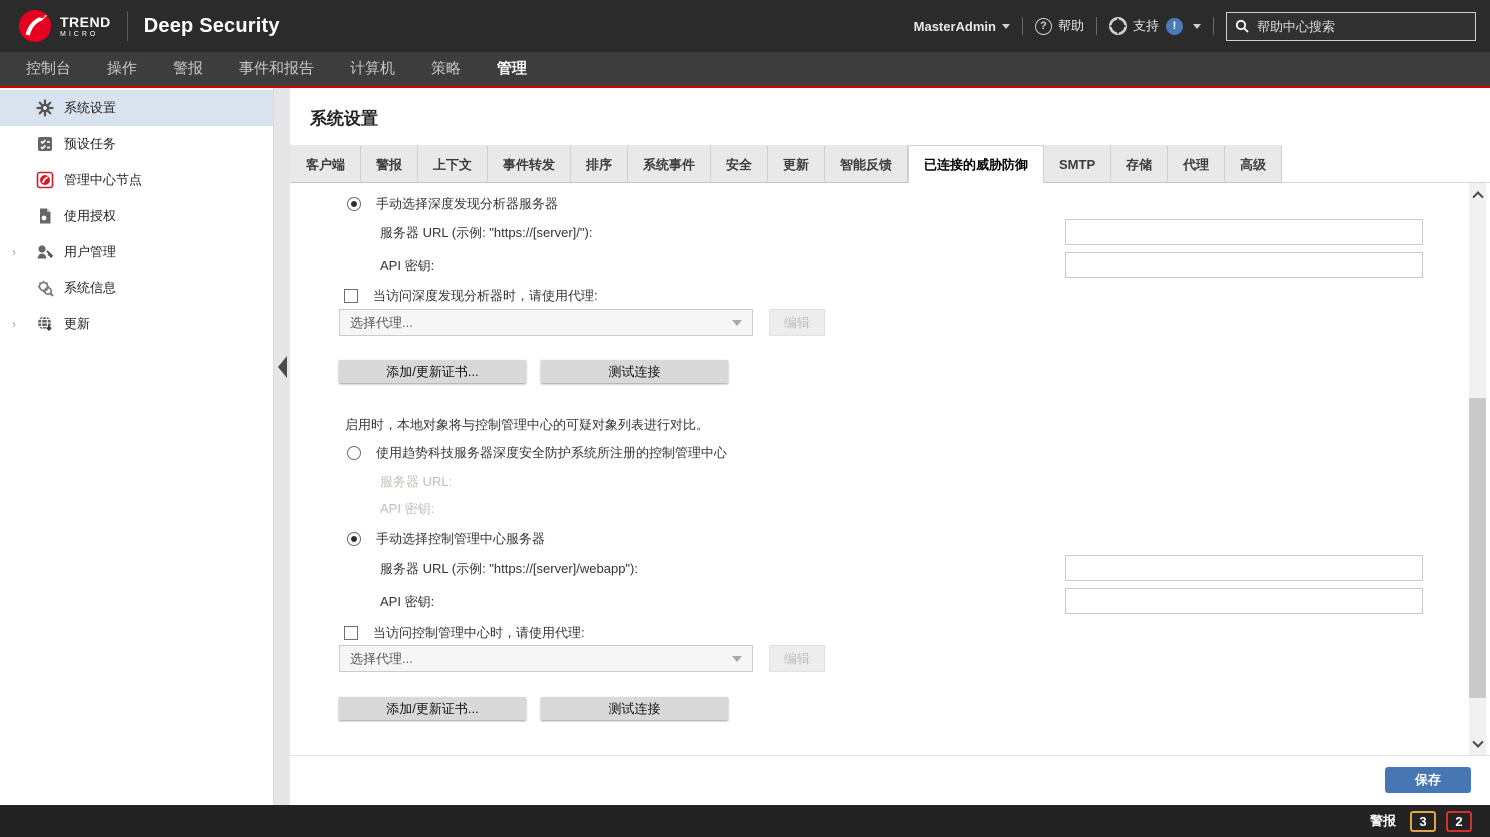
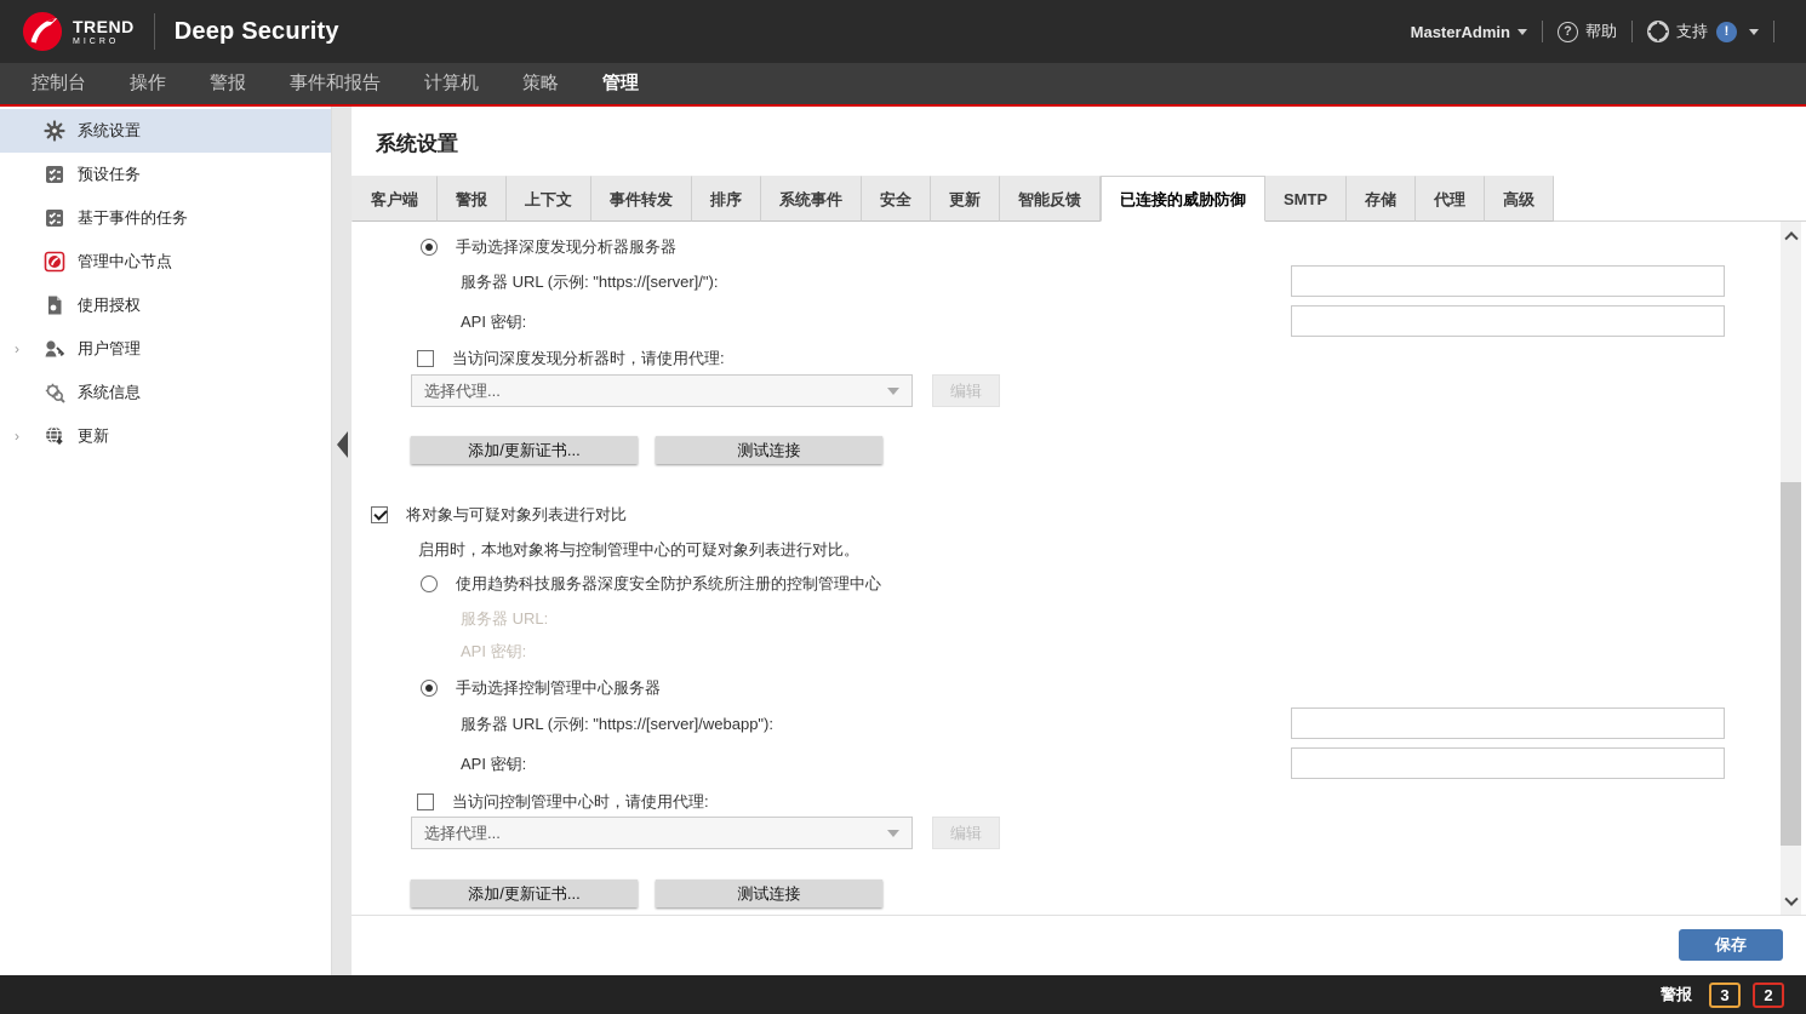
  TREND
  Deep Security
  MasterAdmin
  帮助
  支持
- 帮助中心搜索
  控制台
  操作
  警报
  事件和报告
  计算机
  策略
  管理
  系统设置
  预设任务
+ 基于事件的任务
  管理中心节点
  使用授权
  ›
  用户管理
  系统信息
  ›
  更新
  系统设置
  客户端
  警报
  上下文
  事件转发
  排序
  系统事件
  安全
  更新
  智能反馈
  已连接的威胁防御
  SMTP
  存储
  代理
  高级
  手动选择深度发现分析器服务器
  服务器 URL (示例: "https://[server]/"):
  API 密钥:
  当访问深度发现分析器时，请使用代理:
  选择代理...
  编辑
  添加/更新证书...
  测试连接
+ 将对象与可疑对象列表进行对比
  启用时，本地对象将与控制管理中心的可疑对象列表进行对比。
  使用趋势科技服务器深度安全防护系统所注册的控制管理中心
  服务器 URL:
  API 密钥:
  手动选择控制管理中心服务器
  服务器 URL (示例: "https://[server]/webapp"):
  API 密钥:
  当访问控制管理中心时，请使用代理:
  选择代理...
  编辑
  添加/更新证书...
  测试连接
  保存
  警报
  3
  2
